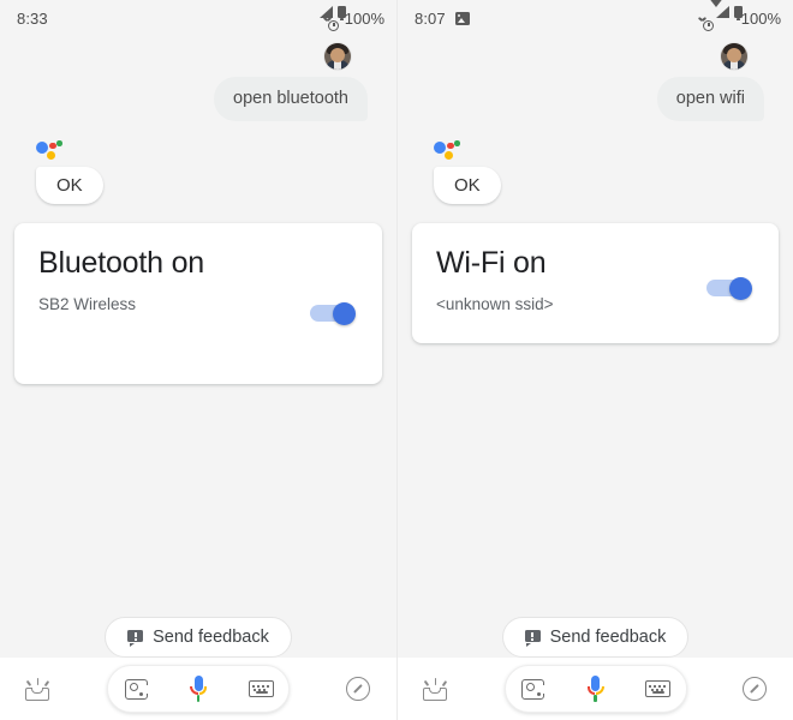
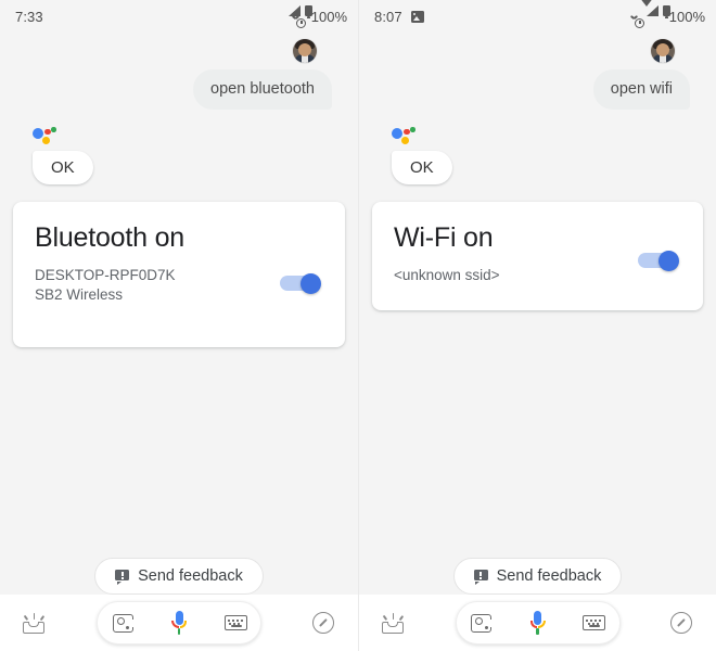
- 8:33
+ 7:33
  100%
  open bluetooth
  OK
  Bluetooth on
+ DESKTOP-RPF0D7K
  SB2 Wireless
  Send feedback
  8:07
  100%
  open wifi
  OK
  Wi-Fi on
  <unknown ssid>
  Send feedback
